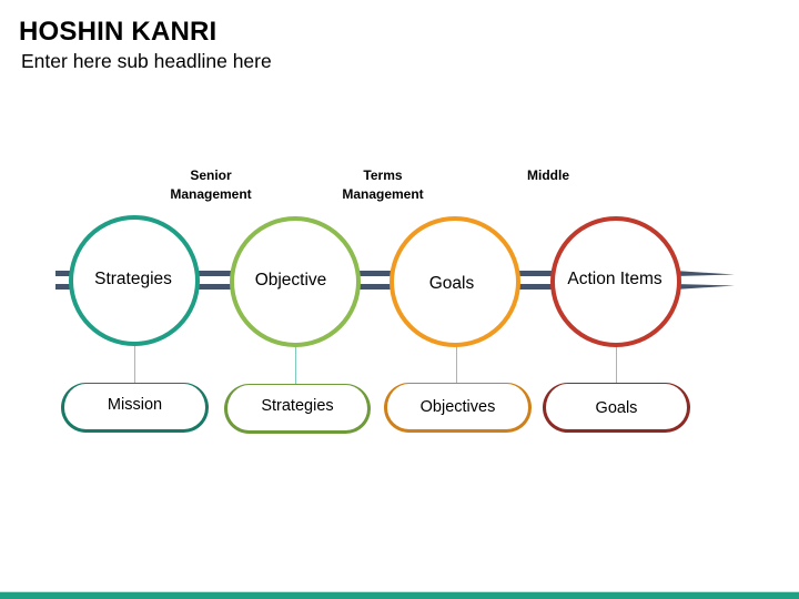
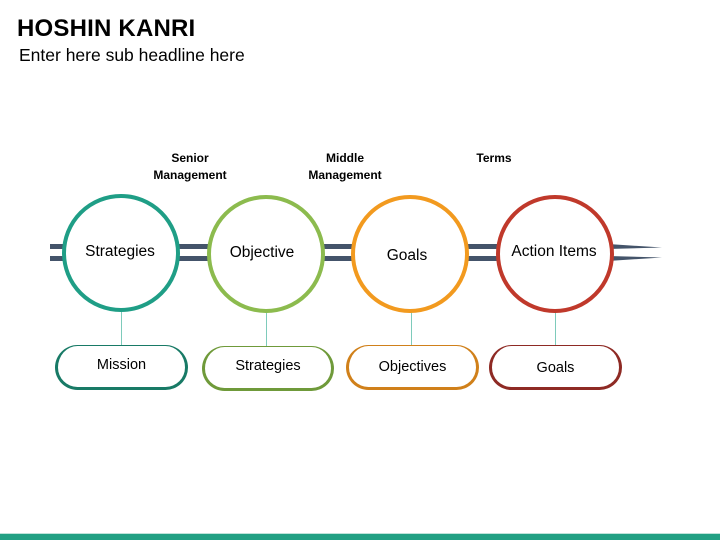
  HOSHIN KANRI
  Enter here sub headline here
  Senior
  Management
- Terms
+ Middle
  Management
- Middle
+ Terms
  Strategies
  Objective
  Goals
  Action Items
  Mission
  Strategies
  Objectives
  Goals
